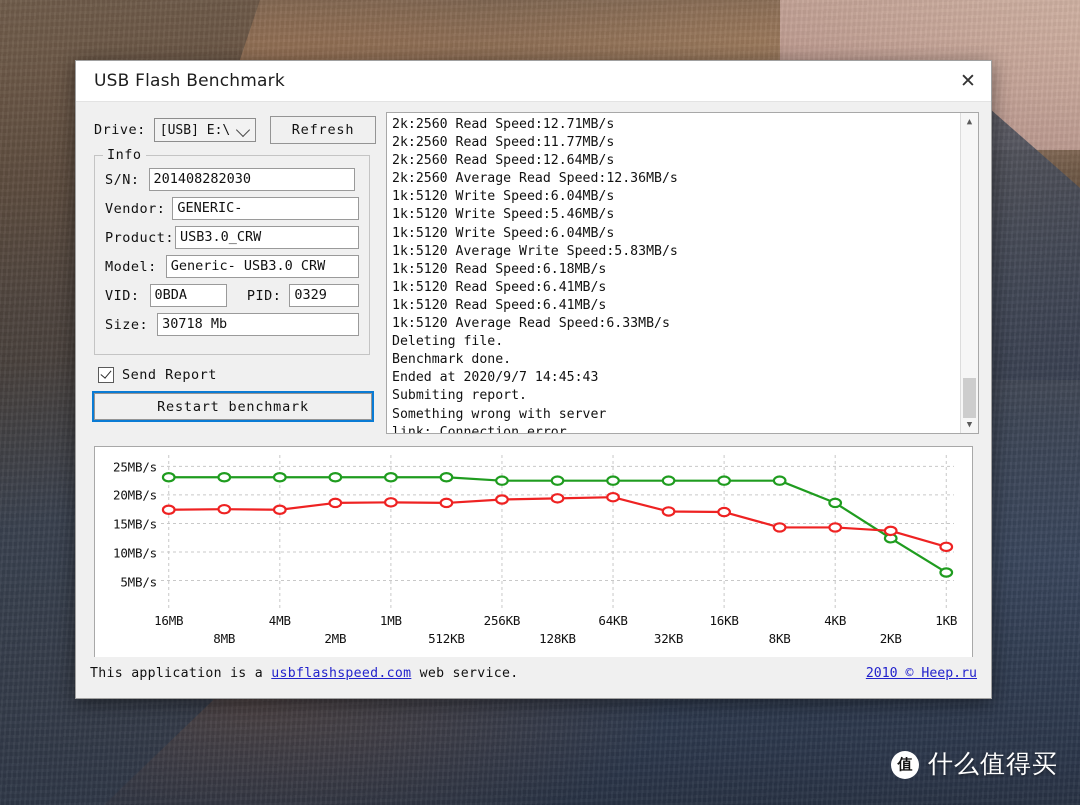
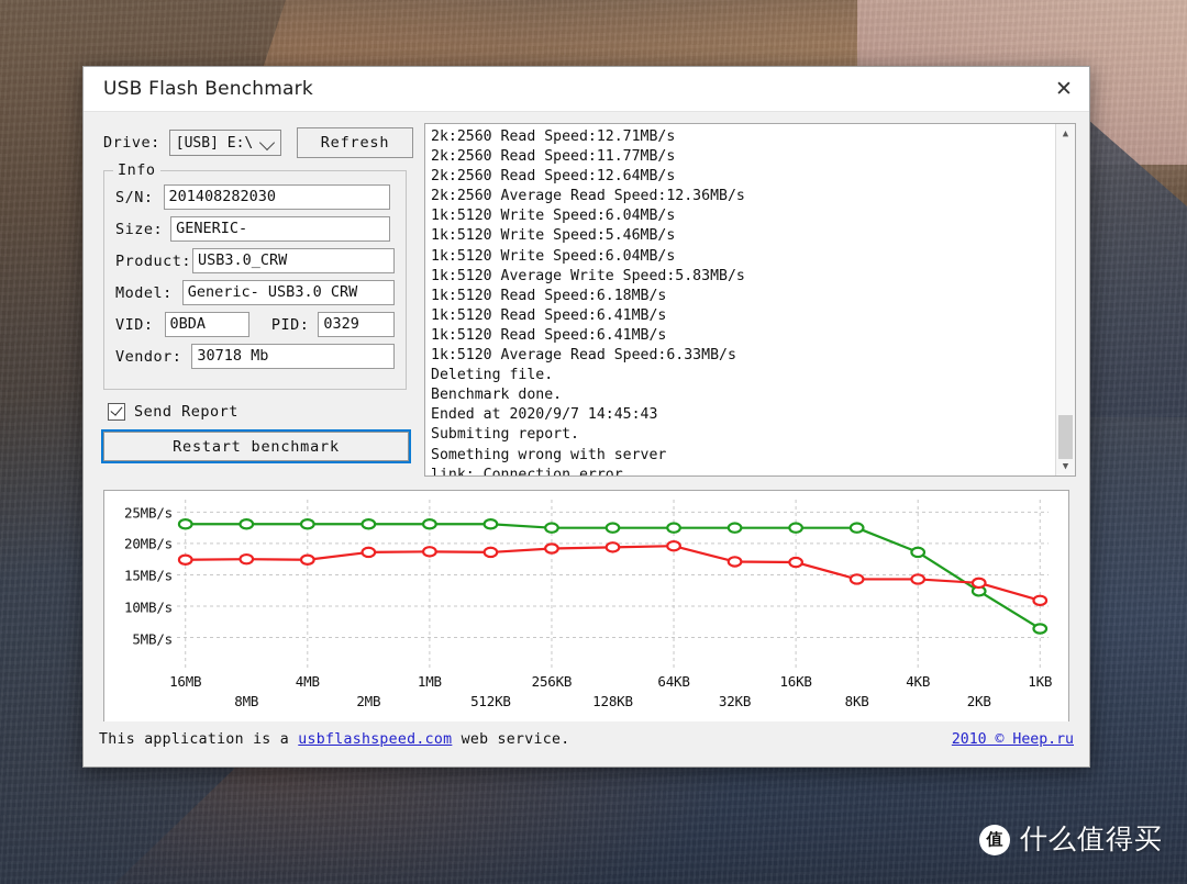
  USB Flash Benchmark
  ✕
  Drive:
  [USB] E:\
  Refresh
  Info
  S/N:
  201408282030
- Vendor:
+ Size:
  GENERIC-
  Product:
  USB3.0_CRW
  Model:
  Generic- USB3.0 CRW
  VID:
  0BDA
  PID:
  0329
- Size:
+ Vendor:
  30718 Mb
  Send Report
  Restart benchmark
  2k:2560 Read Speed:12.71MB/s
  2k:2560 Read Speed:11.77MB/s
  2k:2560 Read Speed:12.64MB/s
  2k:2560 Average Read Speed:12.36MB/s
  1k:5120 Write Speed:6.04MB/s
  1k:5120 Write Speed:5.46MB/s
  1k:5120 Write Speed:6.04MB/s
  1k:5120 Average Write Speed:5.83MB/s
  1k:5120 Read Speed:6.18MB/s
  1k:5120 Read Speed:6.41MB/s
  1k:5120 Read Speed:6.41MB/s
  1k:5120 Average Read Speed:6.33MB/s
  Deleting file.
  Benchmark done.
  Ended at 2020/9/7 14:45:43
  Submiting report.
  Something wrong with server
  link: Connection error.
  ▲
  ▼
  25MB/s
  20MB/s
  15MB/s
  10MB/s
  5MB/s
  16MB
  8MB
  4MB
  2MB
  1MB
  512KB
  256KB
  128KB
  64KB
  32KB
  16KB
  8KB
  4KB
  2KB
  1KB
  This application is a usbflashspeed.com web service.
  2010 © Heep.ru
  值
  什么值得买
